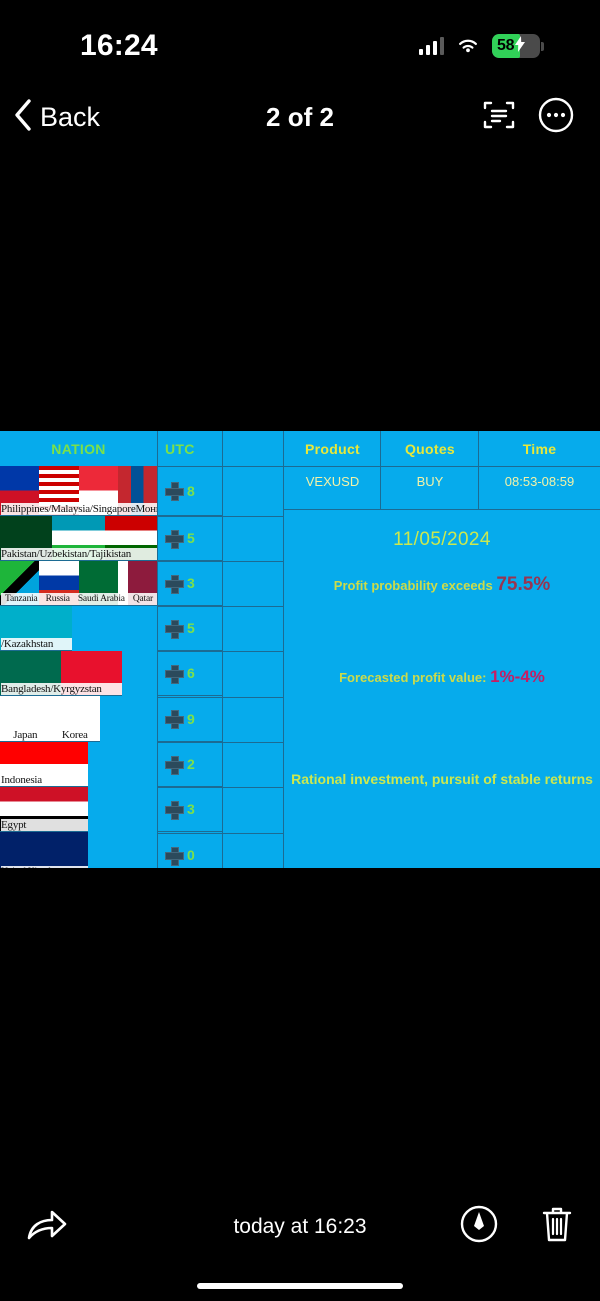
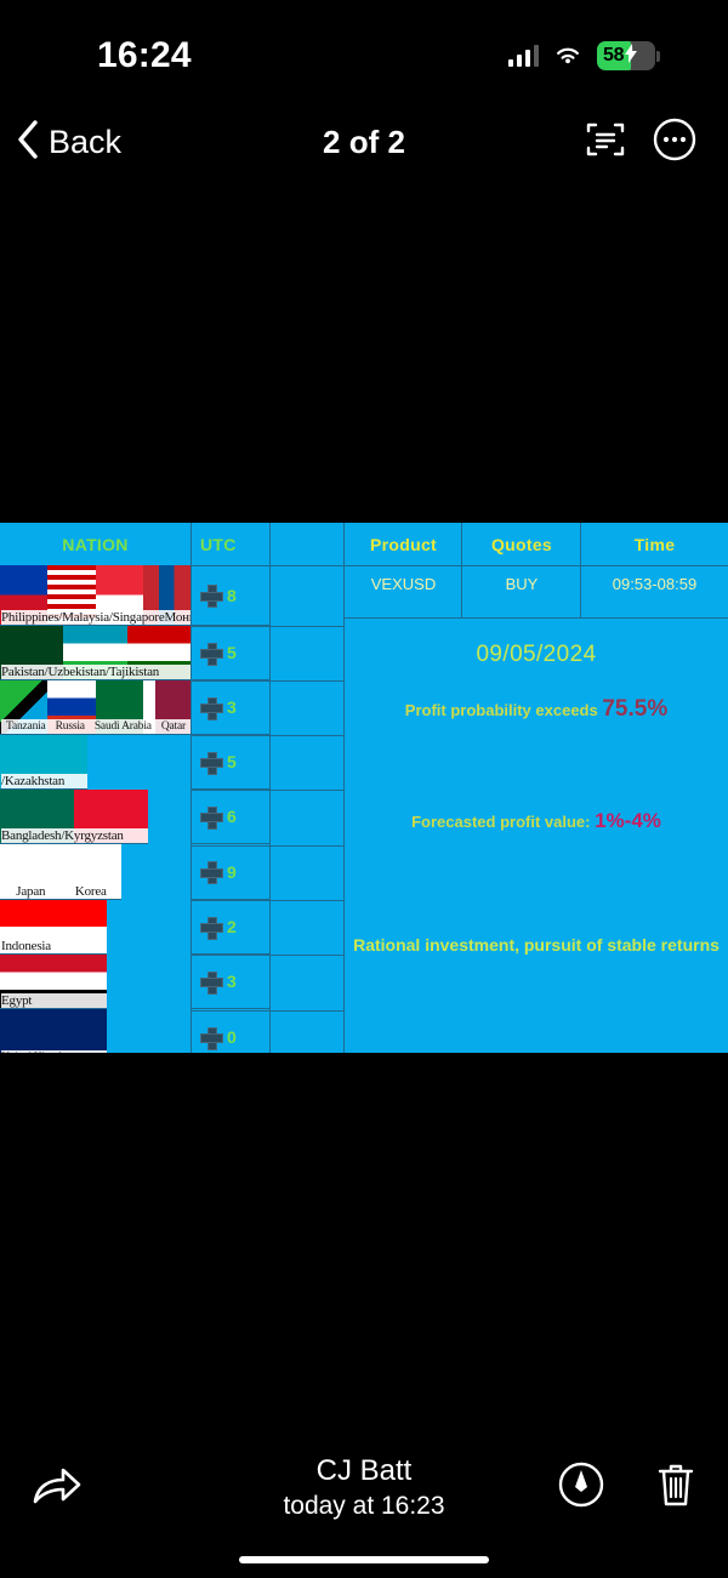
  16:24
  58
  Back
  2 of 2
  NATION
  UTC
  Product
  Quotes
  Time
  VEXUSD
  BUY
- 08:53-08:59
+ 09:53-08:59
  Philippines/Malaysia/Singapore
  Pakistan/Uzbekistan/Tajikistan
  Tanzania
  Russia
  Saudi Arabia
  Qatar
  /Kazakhstan
  Bangladesh/Kyrgyzstan
  Japan
  Korea
  Indonesia
  Egypt
  8
  5
  3
  5
  6
  9
  2
  3
  0
- 11/05/2024
+ 09/05/2024
  Profit probability exceeds 75.5%
  Forecasted profit value: 1%-4%
  Rational investment, pursuit of stable returns
+ CJ Batt
  today at 16:23
